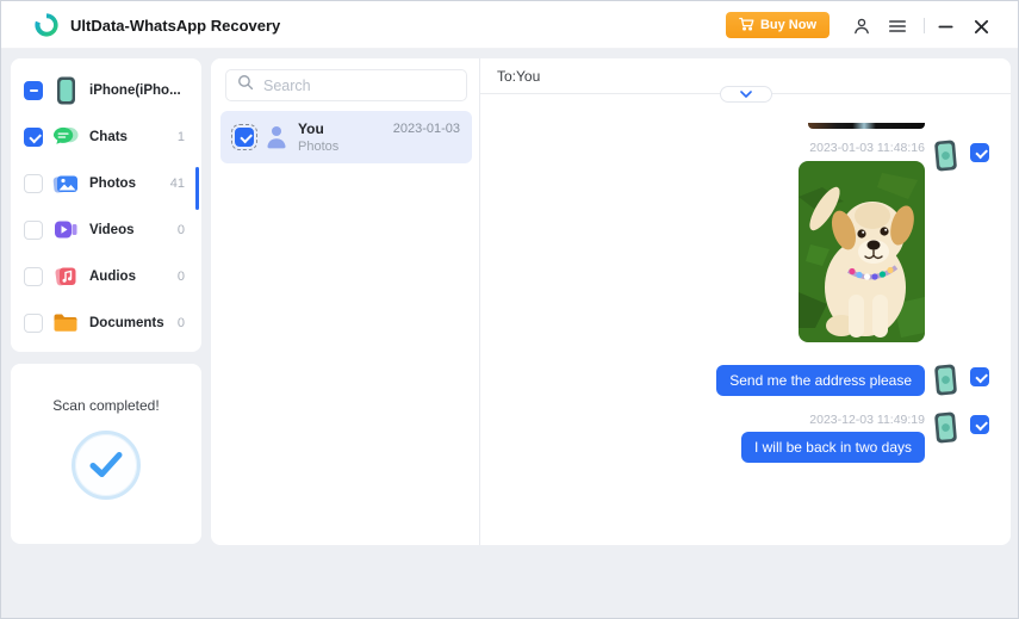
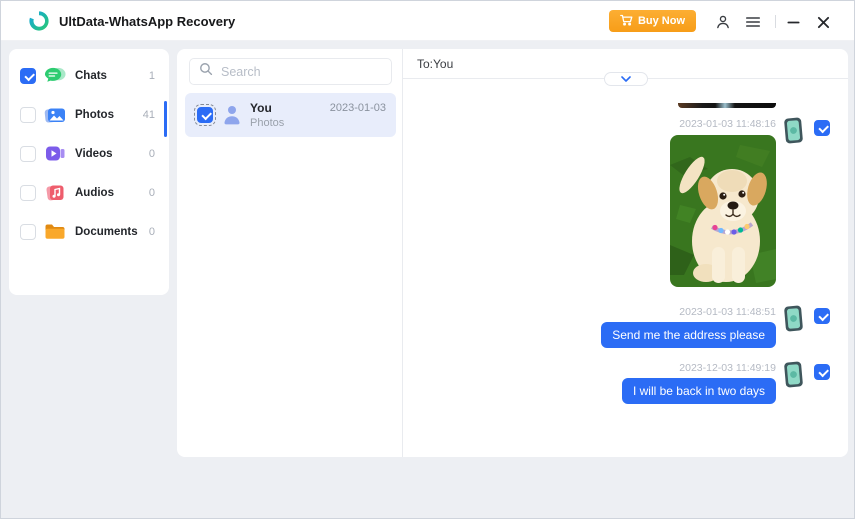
  UltData-WhatsApp Recovery
  Buy Now
- iPhone(iPho...
  Chats
  1
  Photos
  41
  Videos
  0
  Audios
  0
  Documents
  0
- Scan completed!
  Search
  You
  Photos
  2023-01-03
  To:You
  2023-01-03 11:48:16
+ 2023-01-03 11:48:51
  Send me the address please
  2023-12-03 11:49:19
  I will be back in two days
